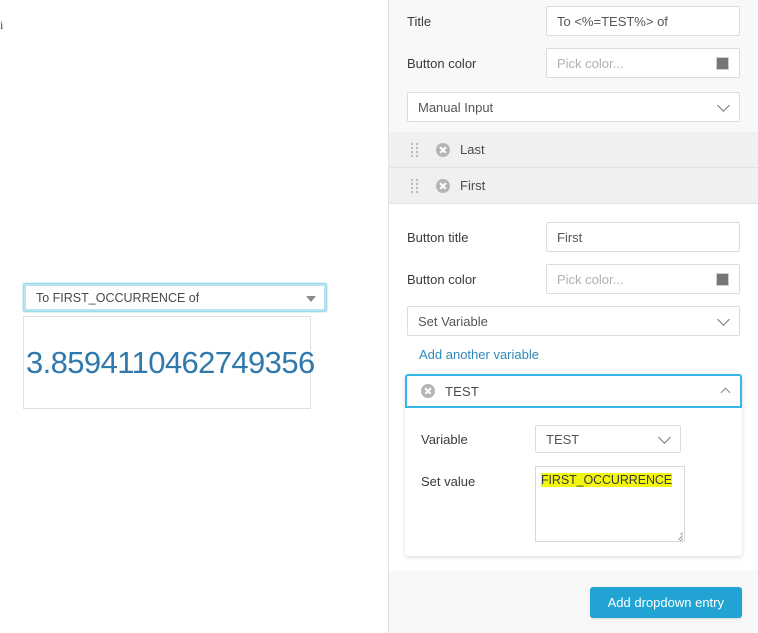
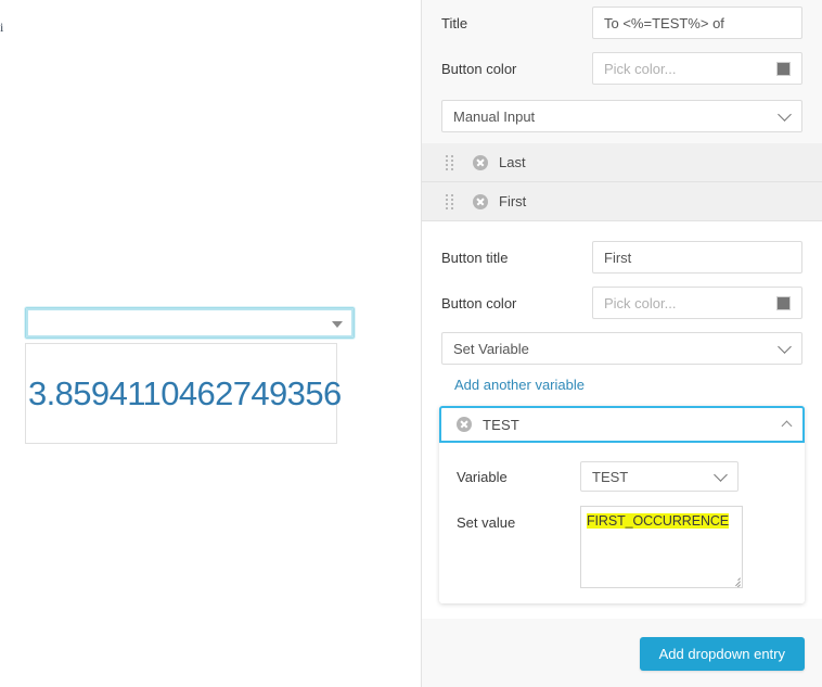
  i
- To FIRST_OCCURRENCE of
  3.8594110462749356
  Title
  To <%=TEST%> of
  Button color
  Pick color...
  Manual Input
  Last
  First
  Button title
  First
  Button color
  Pick color...
  Set Variable
  Add another variable
  TEST
  Variable
  TEST
  Set value
  FIRST_OCCURRENCE
  Add dropdown entry
